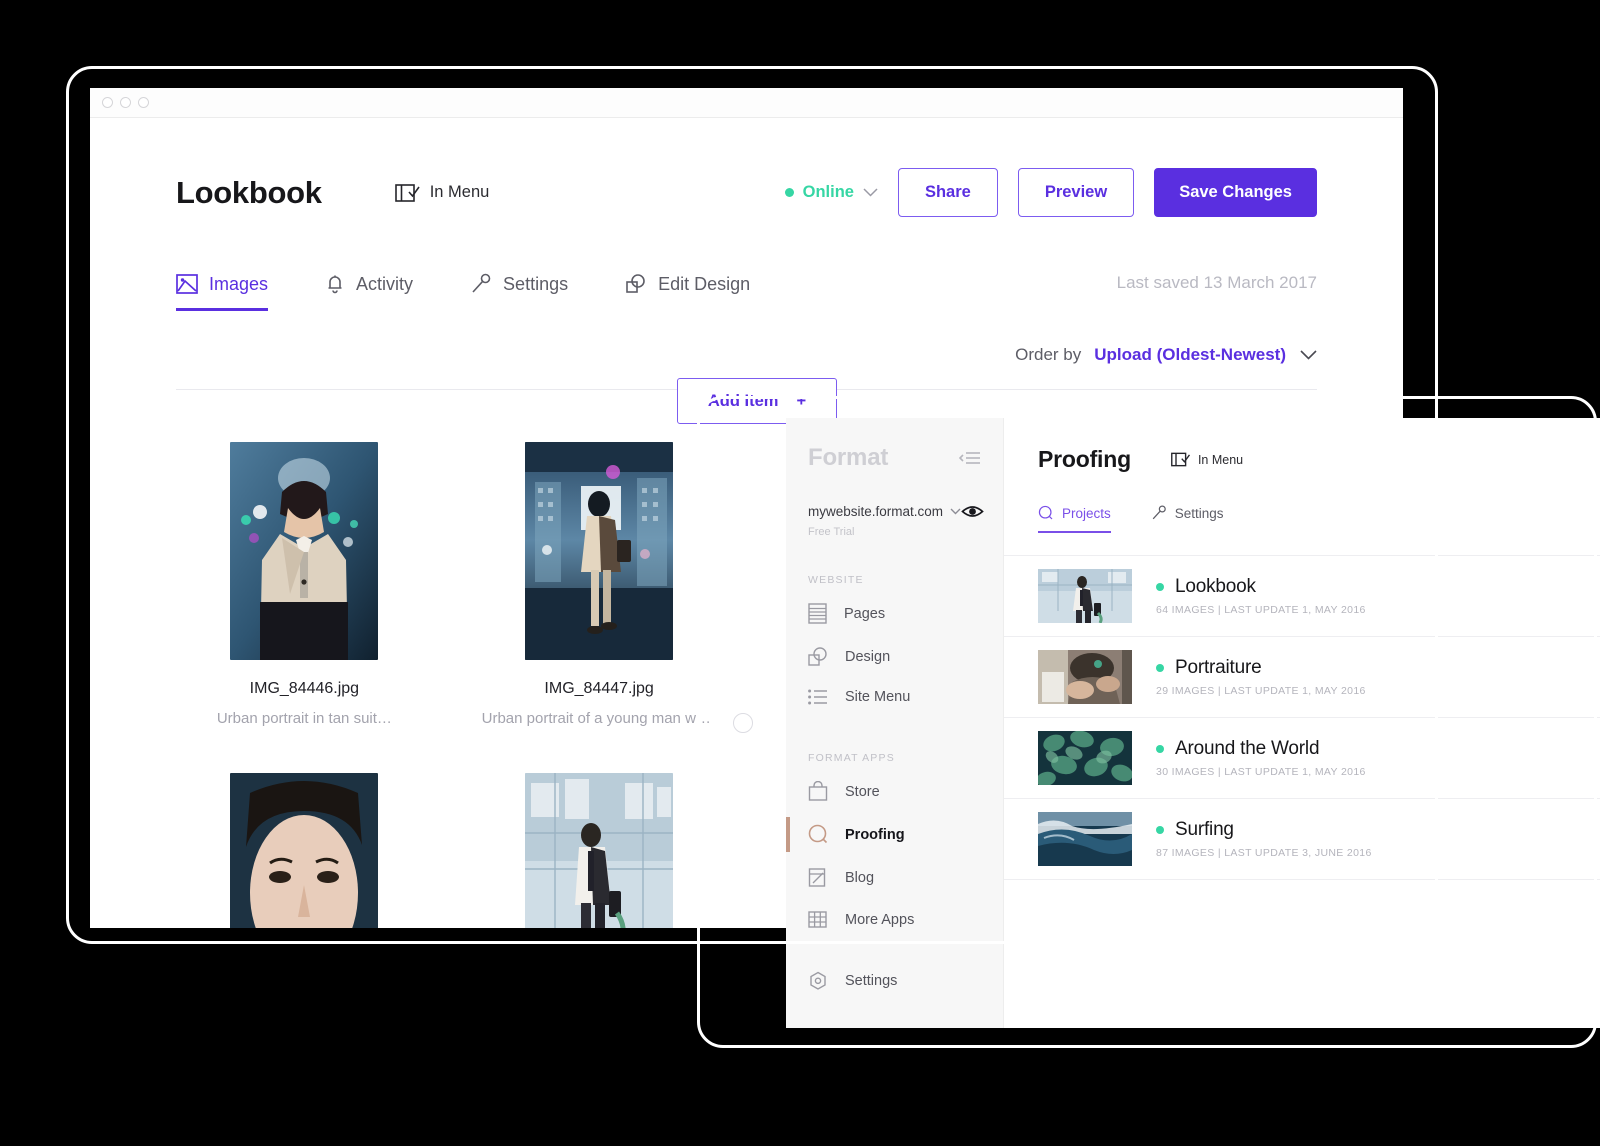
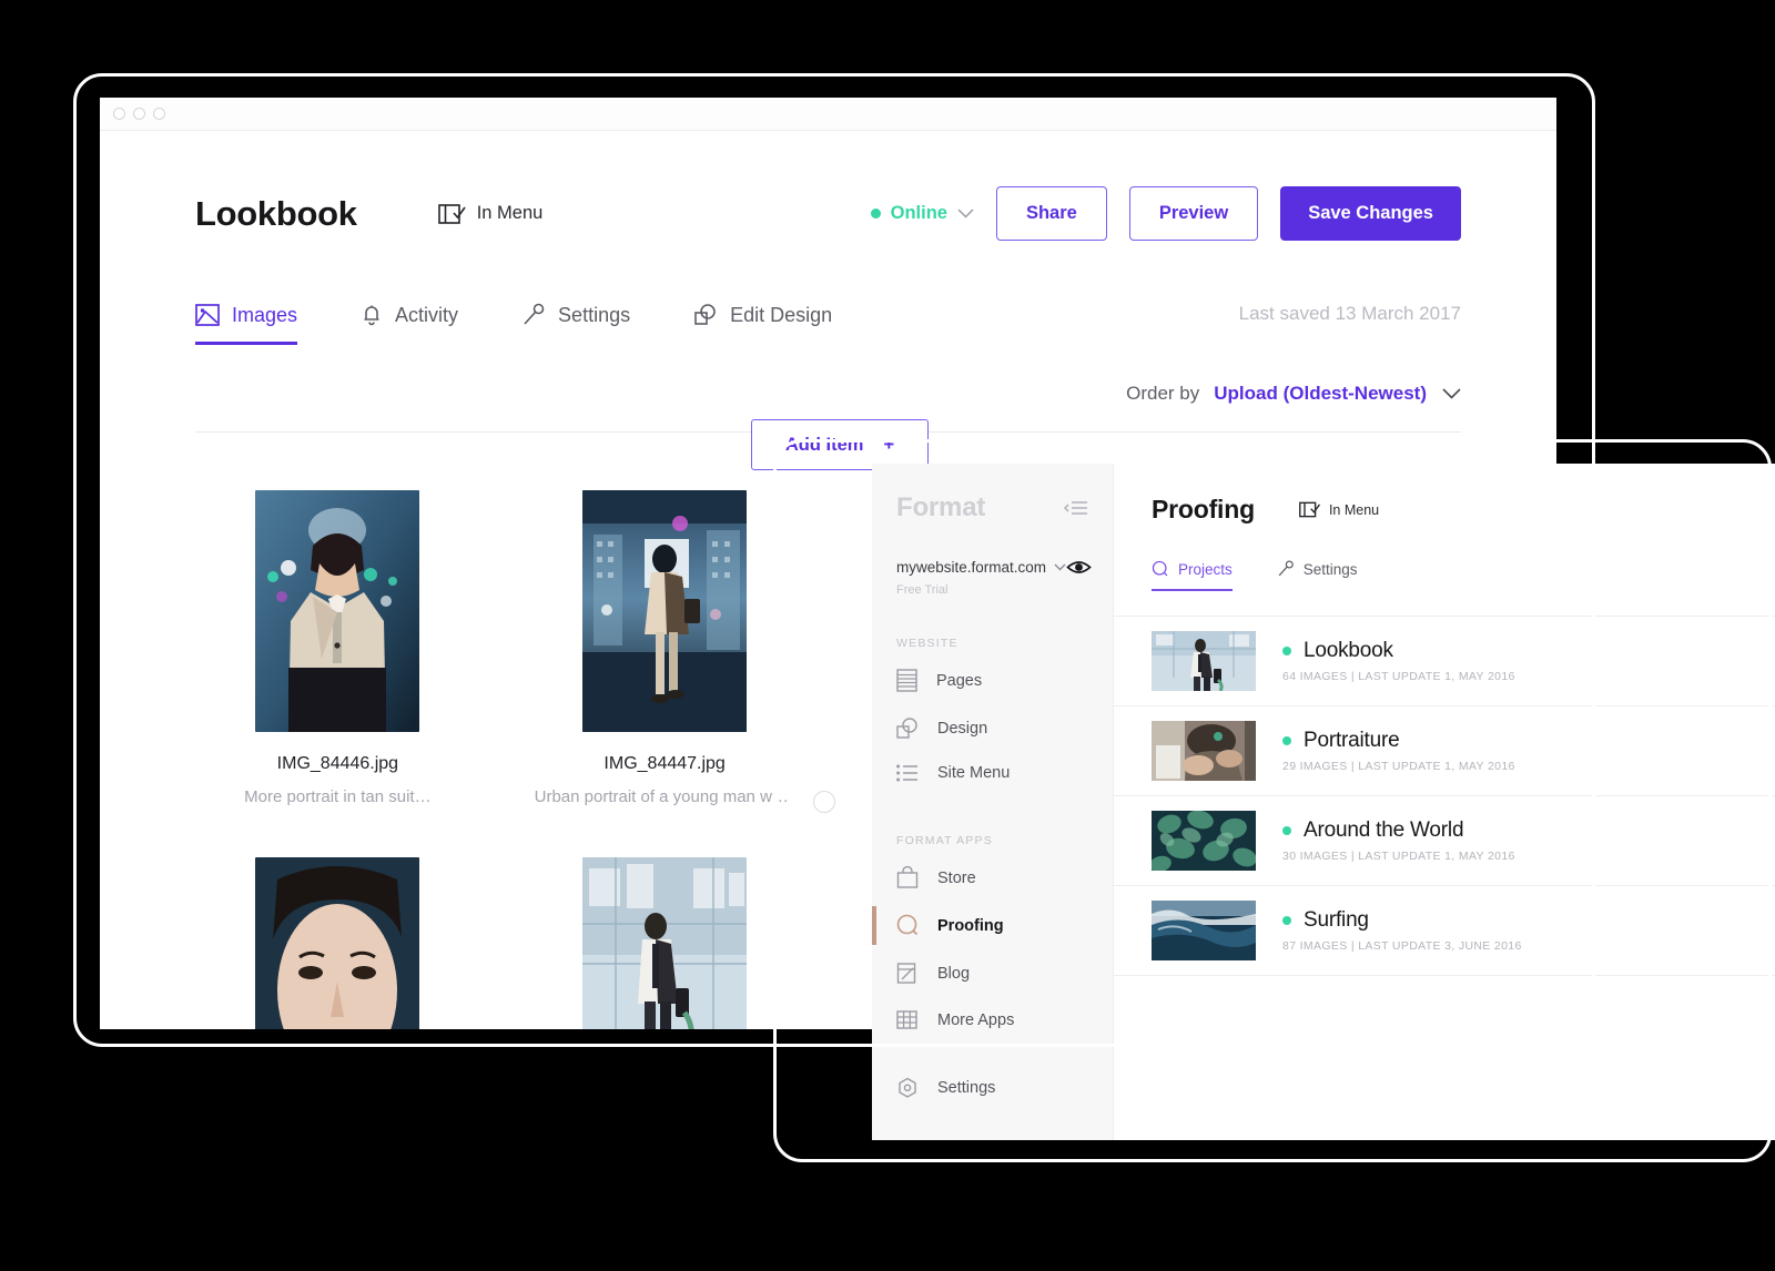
  Lookbook
  In Menu
  Online
  Share
  Preview
  Save Changes
  Images
  Activity
  Settings
  Edit Design
  Last saved 13 March 2017
  Order by
  Upload (Oldest-Newest)
  IMG_84446.jpg
- Urban portrait in tan suit…
+ More portrait in tan suit…
  IMG_84447.jpg
  Urban portrait of a young man walk
  Add Item
  +
  Format
  mywebsite.format.com
  Free Trial
  WEBSITE
  Pages
  Design
  Site Menu
  FORMAT APPS
  Store
  Proofing
  Blog
  More Apps
  Settings
  Proofing
  In Menu
  Projects
  Settings
  Lookbook
  64 IMAGES | LAST UPDATE 1, MAY 2016
  Portraiture
  29 IMAGES | LAST UPDATE 1, MAY 2016
  Around the World
  30 IMAGES | LAST UPDATE 1, MAY 2016
  Surfing
  87 IMAGES | LAST UPDATE 3, JUNE 2016
